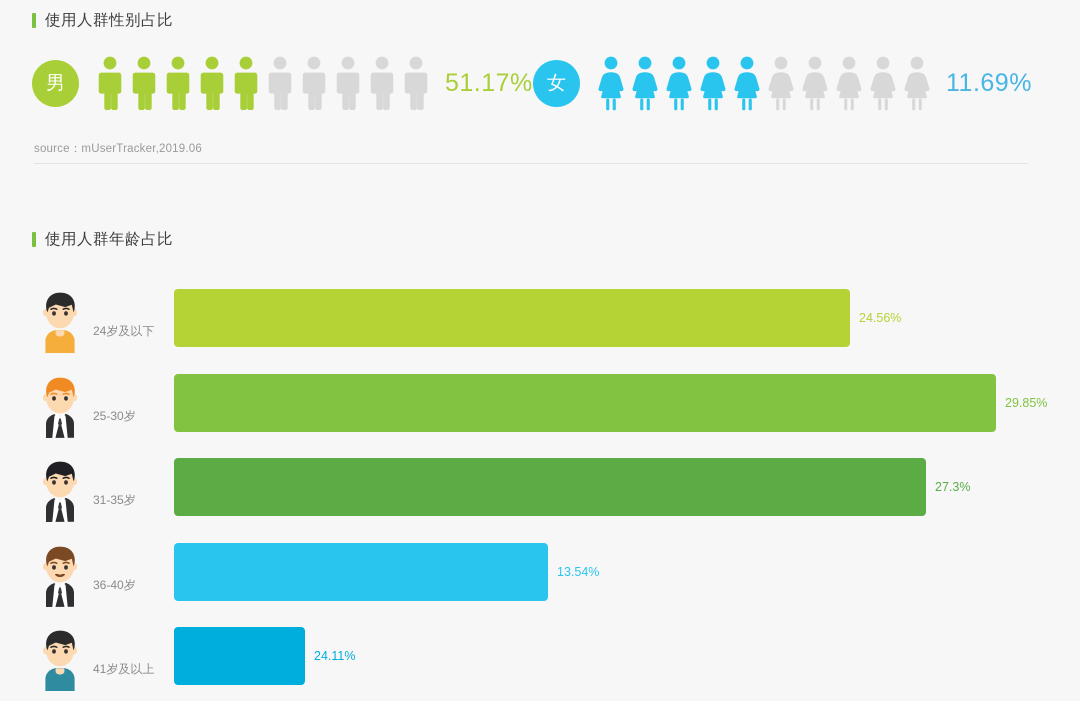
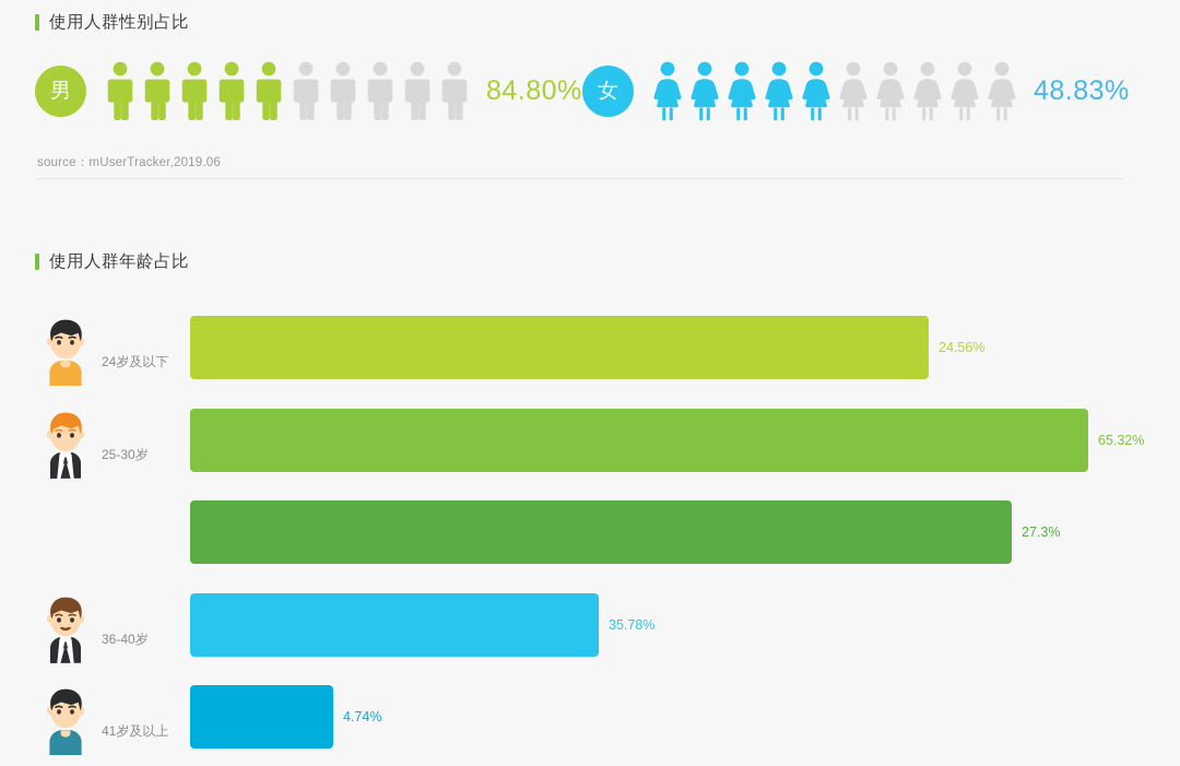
  使用人群性别占比
  男
- 51.17%
+ 84.80%
  女
- 11.69%
+ 48.83%
  source：mUserTracker,2019.06
  使用人群年龄占比
  24岁及以下
  24.56%
  25-30岁
- 29.85%
+ 65.32%
- 31-35岁
  27.3%
  36-40岁
- 13.54%
+ 35.78%
  41岁及以上
- 24.11%
+ 4.74%
